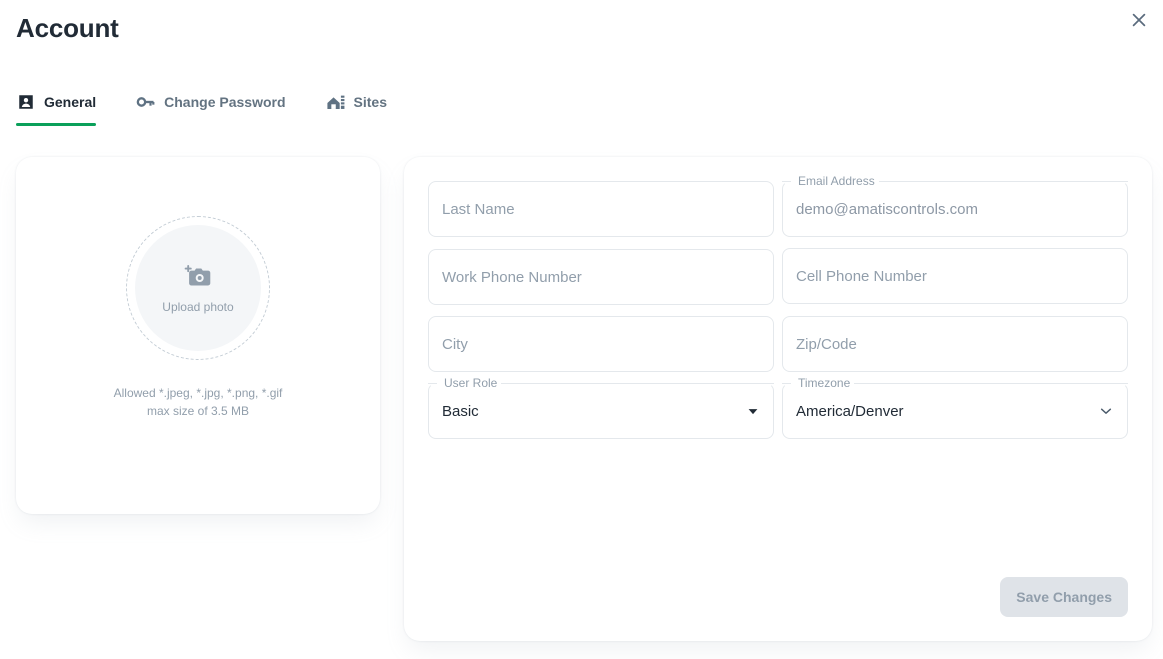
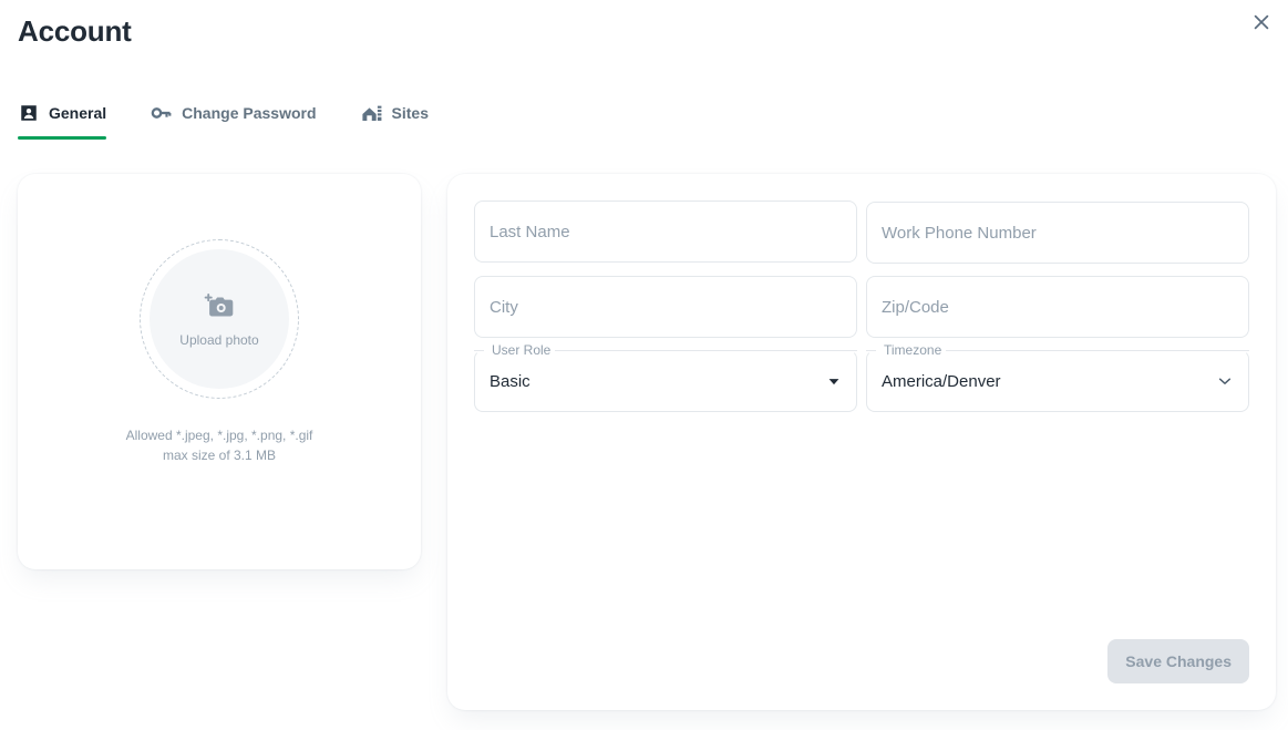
  Account
  General
  Change Password
  Sites
  Upload photo
  Allowed *.jpeg, *.jpg, *.png, *.gif
- max size of 3.5 MB
+ max size of 3.1 MB
  Last Name
- Email Address
- demo@amatiscontrols.com
  Work Phone Number
- Cell Phone Number
  City
  Zip/Code
  User Role
  Basic
  Timezone
  America/Denver
  Save Changes
